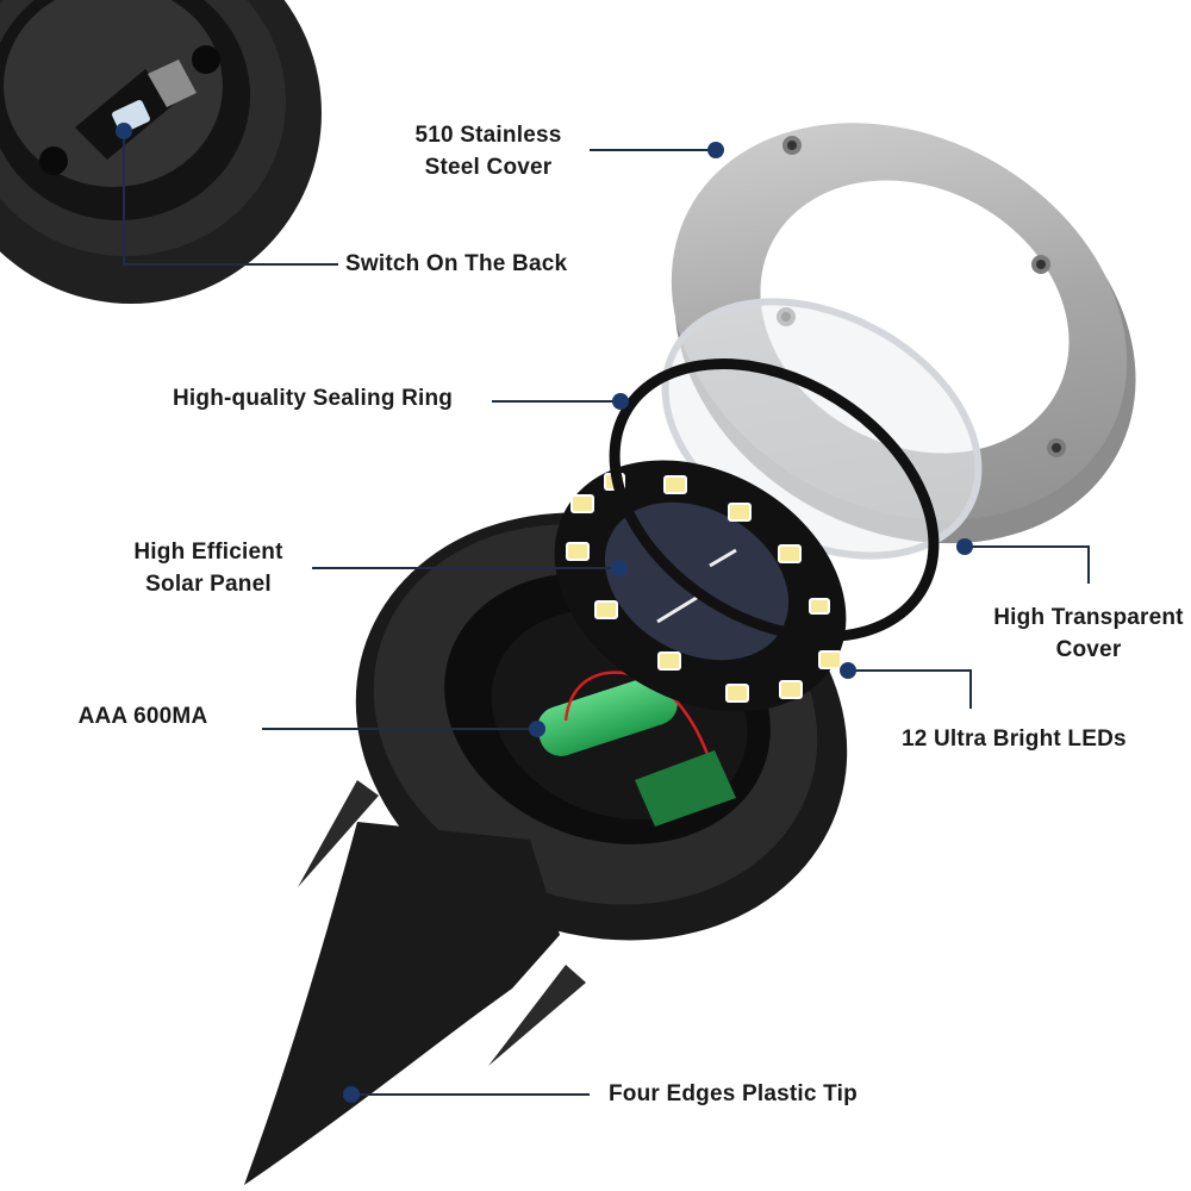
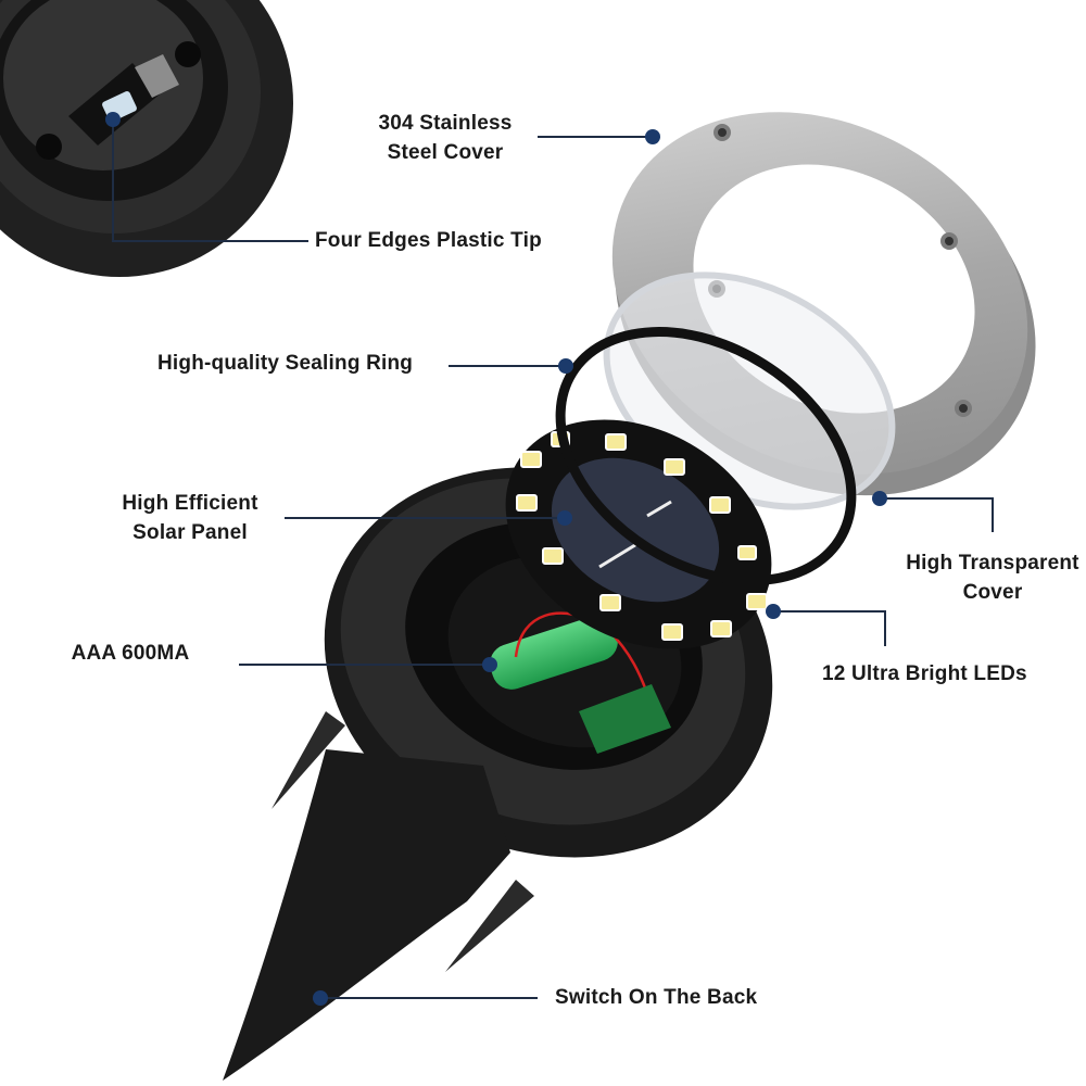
- 510 Stainless
+ 304 Stainless
  Steel Cover
- Switch On The Back
+ Four Edges Plastic Tip
  High-quality Sealing Ring
  High Efficient
  Solar Panel
  High Transparent
  Cover
  AAA 600MA
  12 Ultra Bright LEDs
- Four Edges Plastic Tip
+ Switch On The Back
